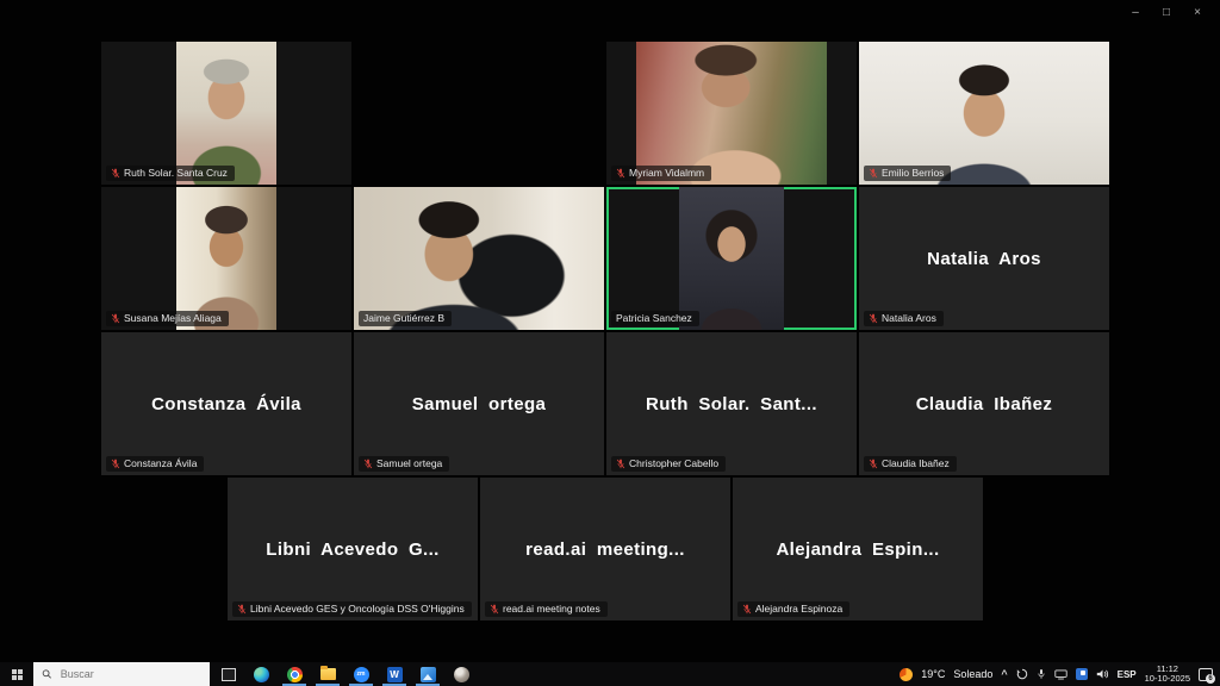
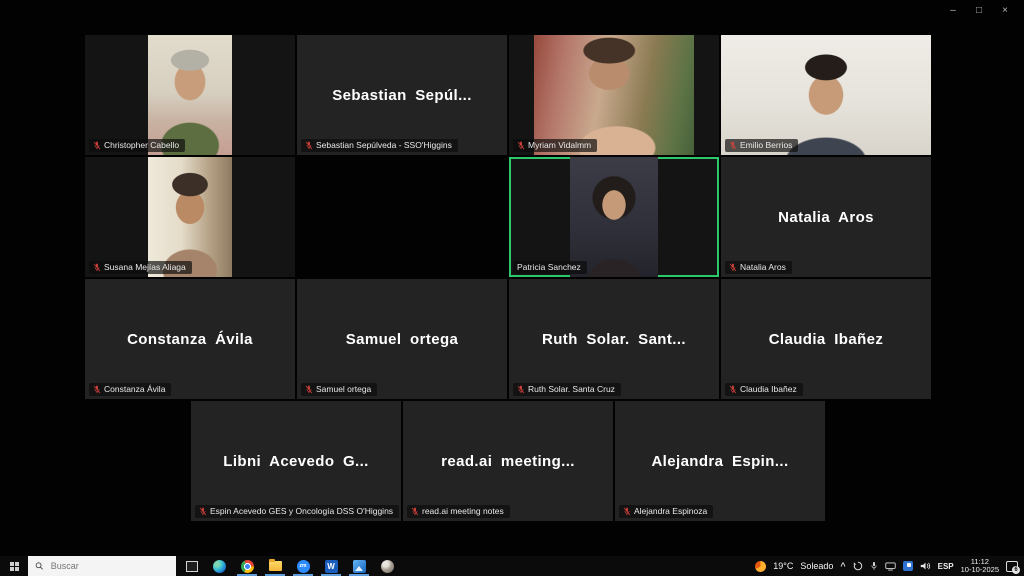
  –
  □
  ×
- Ruth Solar. Santa Cruz
+ Christopher Cabello
+ Sebastian Sepúl...
+ Sebastian Sepúlveda - SSO'Higgins
  Myriam Vidalmm
  Emilio Berrios
  Susana Mejías Aliaga
- Jaime Gutiérrez B
  Patricia Sanchez
  Natalia Aros
  Natalia Aros
  Constanza Ávila
  Constanza Ávila
  Samuel ortega
  Samuel ortega
  Ruth Solar. Sant...
- Christopher Cabello
+ Ruth Solar. Santa Cruz
  Claudia Ibañez
  Claudia Ibañez
  Libni Acevedo G...
- Libni Acevedo GES y Oncología DSS O'Higgins
+ Espin Acevedo GES y Oncología DSS O'Higgins
  read.ai meeting...
  read.ai meeting notes
  Alejandra Espin...
  Alejandra Espinoza
  Buscar
  W
  19°C
  Soleado
  ^
  ESP
  11:12
  10-10-2025
